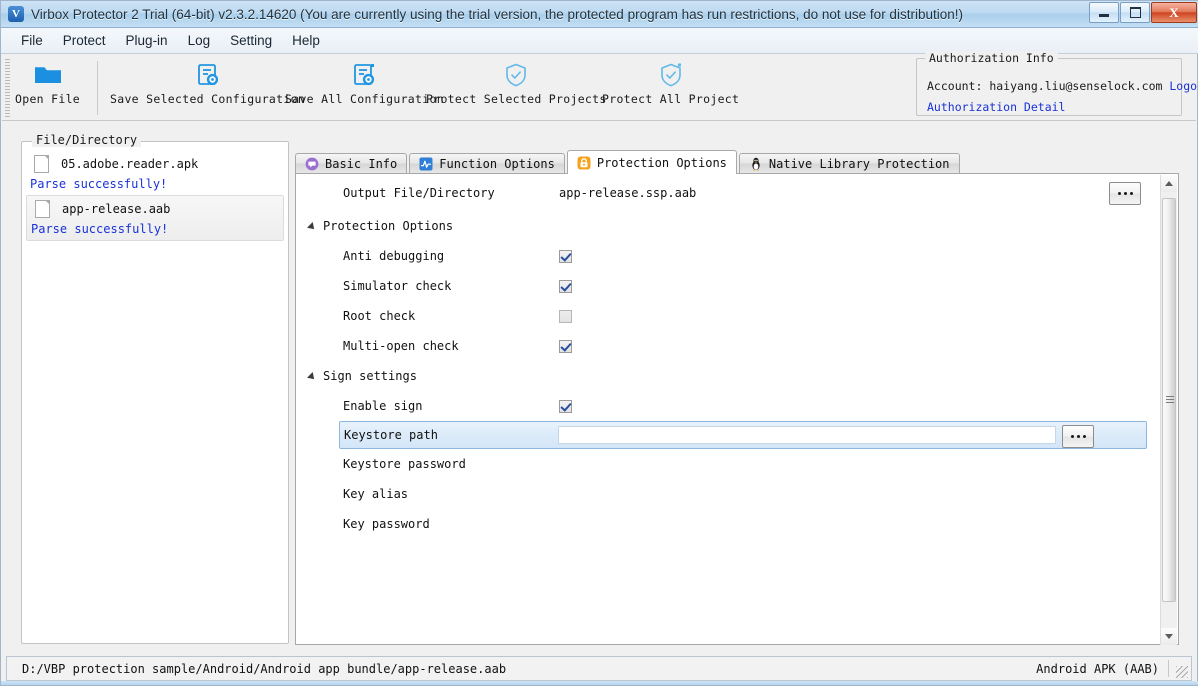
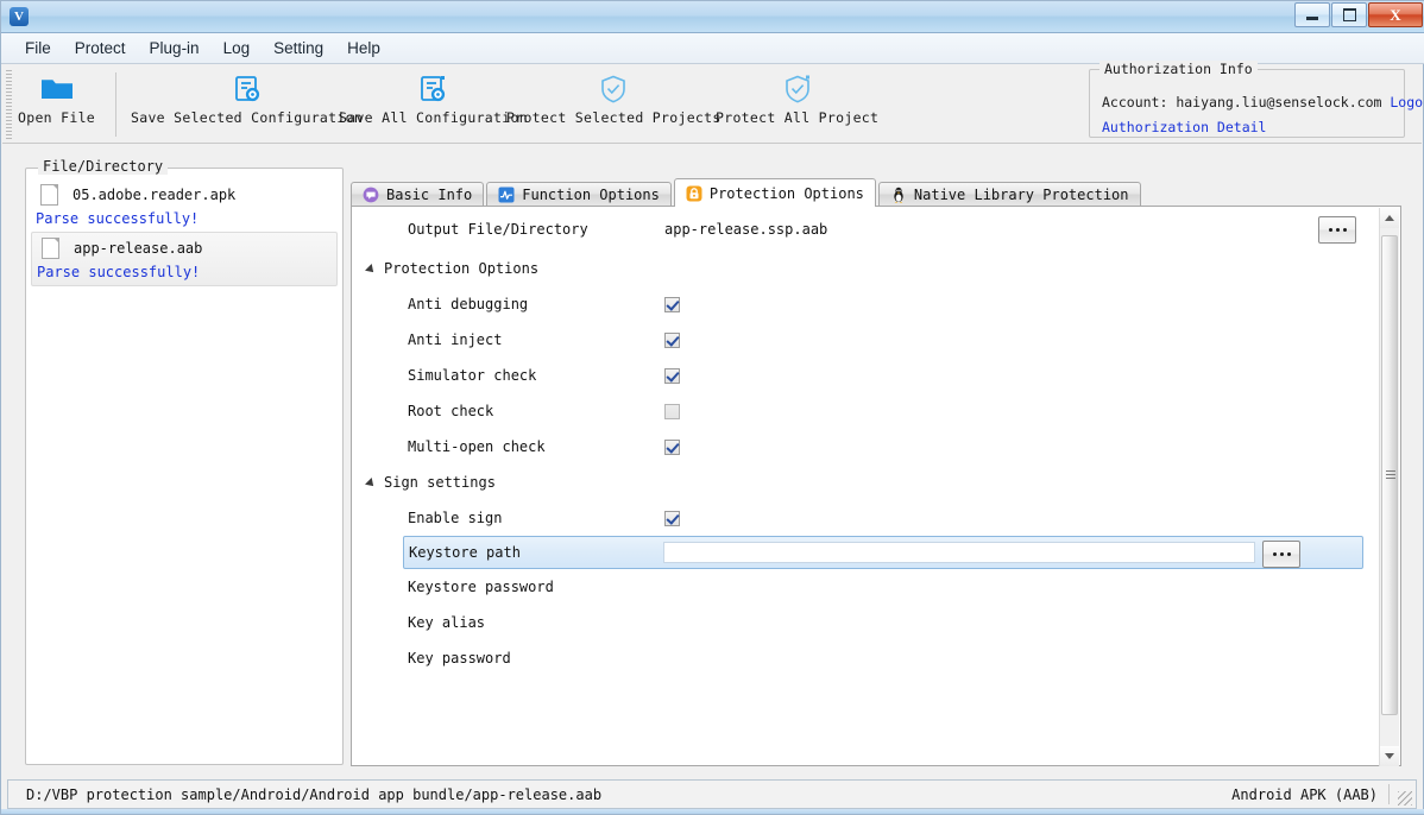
  V
- Virbox Protector 2 Trial (64-bit) v2.3.2.14620 (You are currently using the trial version, the protected program has run restrictions, do not use for distribution!)
  X
  File
  Protect
  Plug-in
  Log
  Setting
  Help
  Open File
  Save Selected Configuration
  Save All Configuration
  Protect Selected Projects
  Protect All Project
  Authorization Info
  Account: haiyang.liu@senselock.com Logo
  Authorization Detail
  File/Directory
  05.adobe.reader.apk
  Parse successfully!
  app-release.aab
  Parse successfully!
  Basic Info
  Function Options
  Protection Options
  Native Library Protection
  Output File/Directory
  app-release.ssp.aab
  Protection Options
  Anti debugging
+ Anti inject
  Simulator check
  Root check
  Multi-open check
  Sign settings
  Enable sign
  Keystore path
  Keystore password
  Key alias
  Key password
  D:/VBP protection sample/Android/Android app bundle/app-release.aab
  Android APK (AAB)
